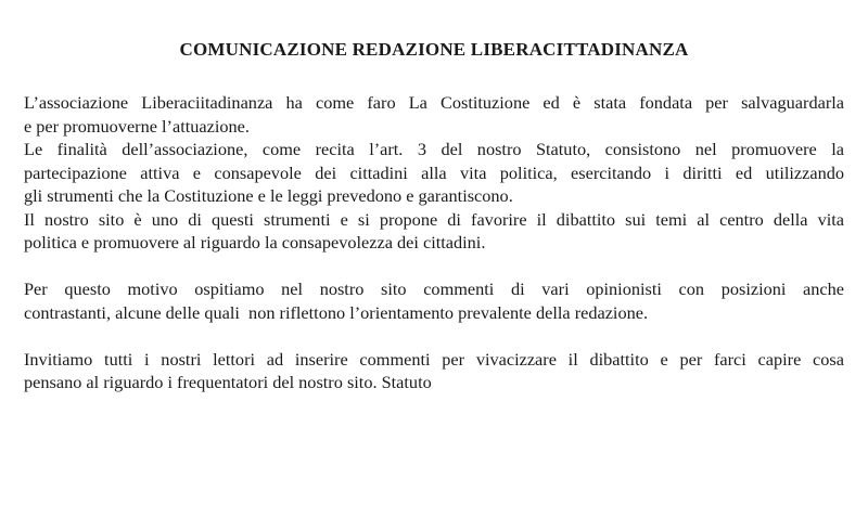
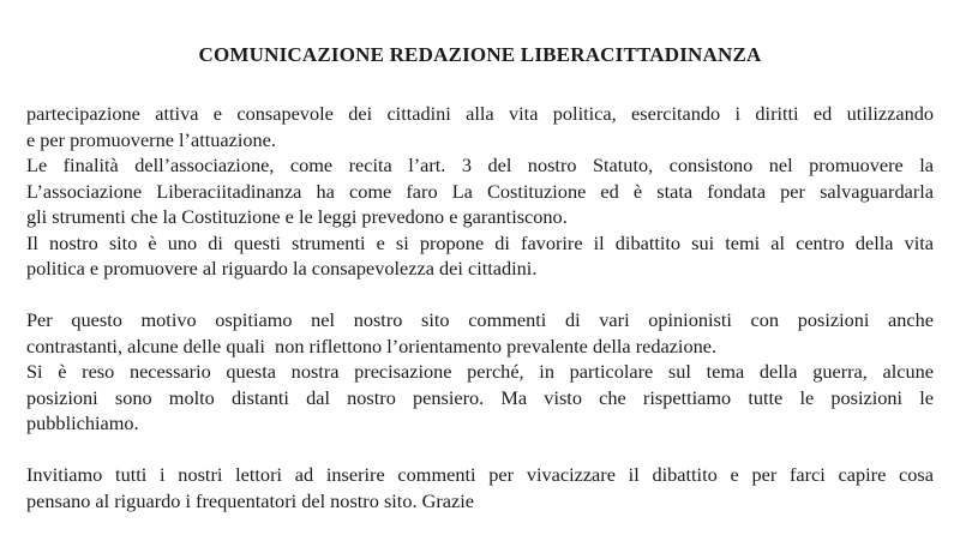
  COMUNICAZIONE REDAZIONE LIBERACITTADINANZA
- L’associazione Liberaciitadinanza ha come faro La Costituzione ed è stata fondata per salvaguardarla
+ partecipazione attiva e consapevole dei cittadini alla vita politica, esercitando i diritti ed utilizzando
  e per promuoverne l’attuazione.
  Le finalità dell’associazione, come recita l’art. 3 del nostro Statuto, consistono nel promuovere la
- partecipazione attiva e consapevole dei cittadini alla vita politica, esercitando i diritti ed utilizzando
+ L’associazione Liberaciitadinanza ha come faro La Costituzione ed è stata fondata per salvaguardarla
  gli strumenti che la Costituzione e le leggi prevedono e garantiscono.
  Il nostro sito è uno di questi strumenti e si propone di favorire il dibattito sui temi al centro della vita
  politica e promuovere al riguardo la consapevolezza dei cittadini.
  Per questo motivo ospitiamo nel nostro sito commenti di vari opinionisti con posizioni anche
  contrastanti, alcune delle quali non riflettono l’orientamento prevalente della redazione.
+ Si è reso necessario questa nostra precisazione perché, in particolare sul tema della guerra, alcune
+ posizioni sono molto distanti dal nostro pensiero. Ma visto che rispettiamo tutte le posizioni le
+ pubblichiamo.
  Invitiamo tutti i nostri lettori ad inserire commenti per vivacizzare il dibattito e per farci capire cosa
- pensano al riguardo i frequentatori del nostro sito. Statuto
+ pensano al riguardo i frequentatori del nostro sito. Grazie
